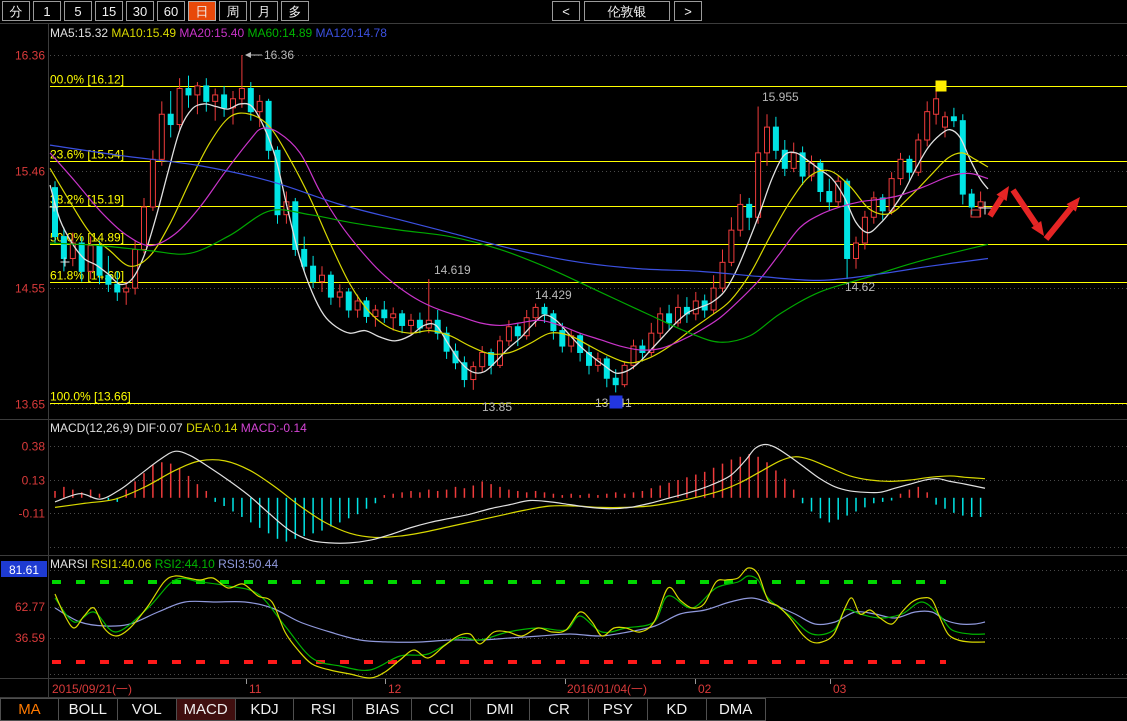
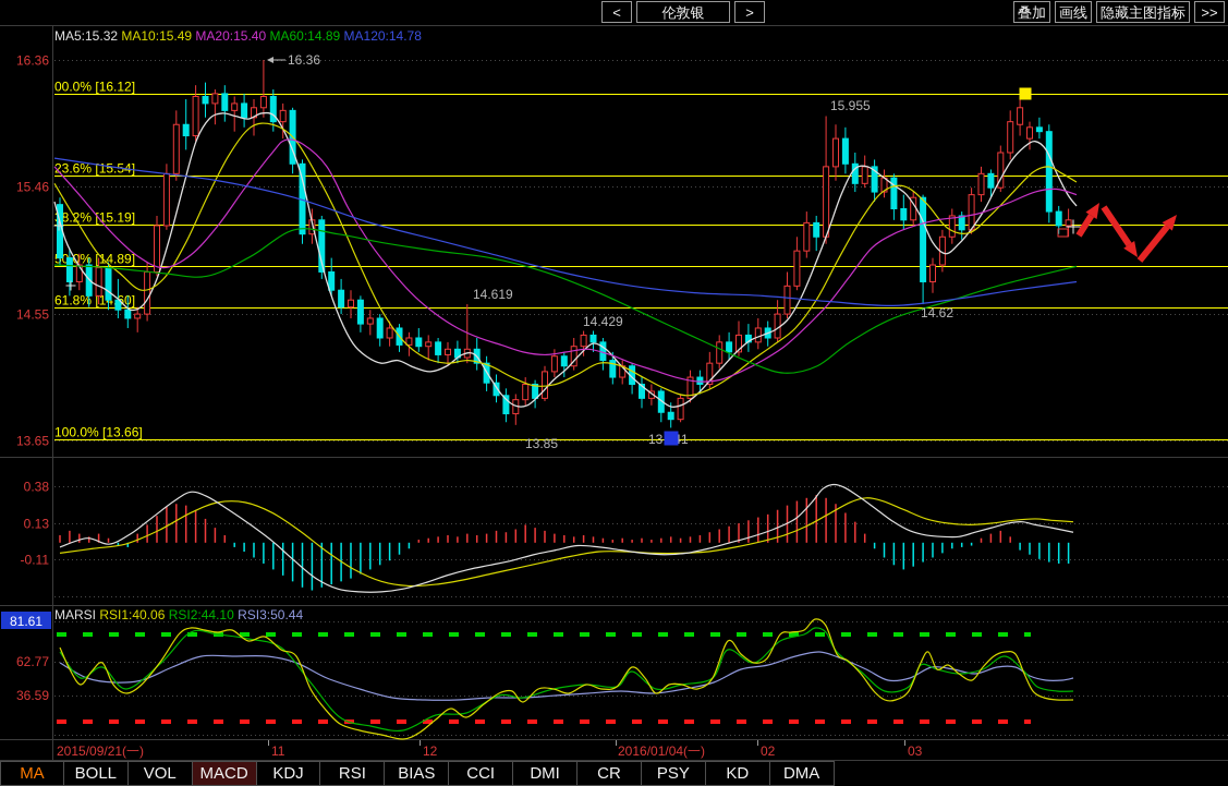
- 分
- 1
- 5
- 15
- 30
- 60
- 日
- 周
- 月
- 多
  <
  伦敦银
  >
+ 叠加
+ 画线
+ 隐藏主图指标
+ >>
  16.36
  15.46
  14.55
  13.65
  00.0% [16.12]
  23.6% [15.]
  8.2% [15.19]
  500% [4.89]
  100.0% [13.66]
  MA5:15.32 MA10:15.49 MA20:15.40 MA60:14.89 MA120:14.78
  16.36
  15.955
  14.619
  14.429
  14.62
  13.85
  0.38
  0.13
  -0.11
- MACD(12,26,9) DIF:0.07 DEA:0.14 MACD:-0.14
  81.61
  62.77
  36.59
  MARSI RSI1:40.06 RSI2:44.10 RSI3:50.44
  2015/09/21(一)
  11
  12
  2016/01/04(一)
  02
  03
  MA
  BOLL
  VOL
  MACD
  KDJ
  RSI
  BIAS
  CCI
  DMI
  CR
  PSY
  KD
  DMA
